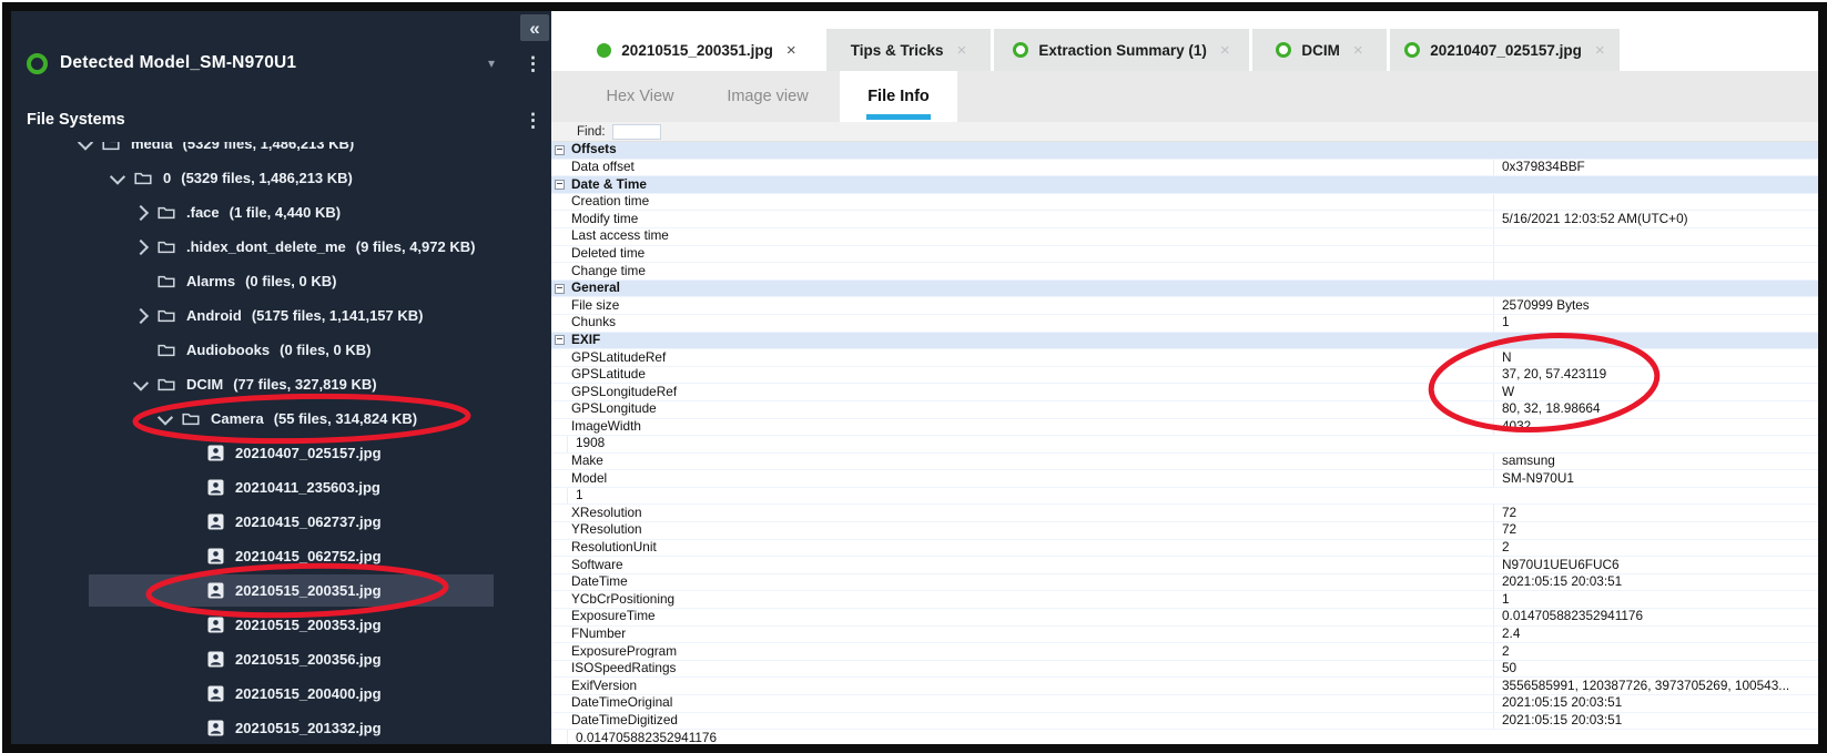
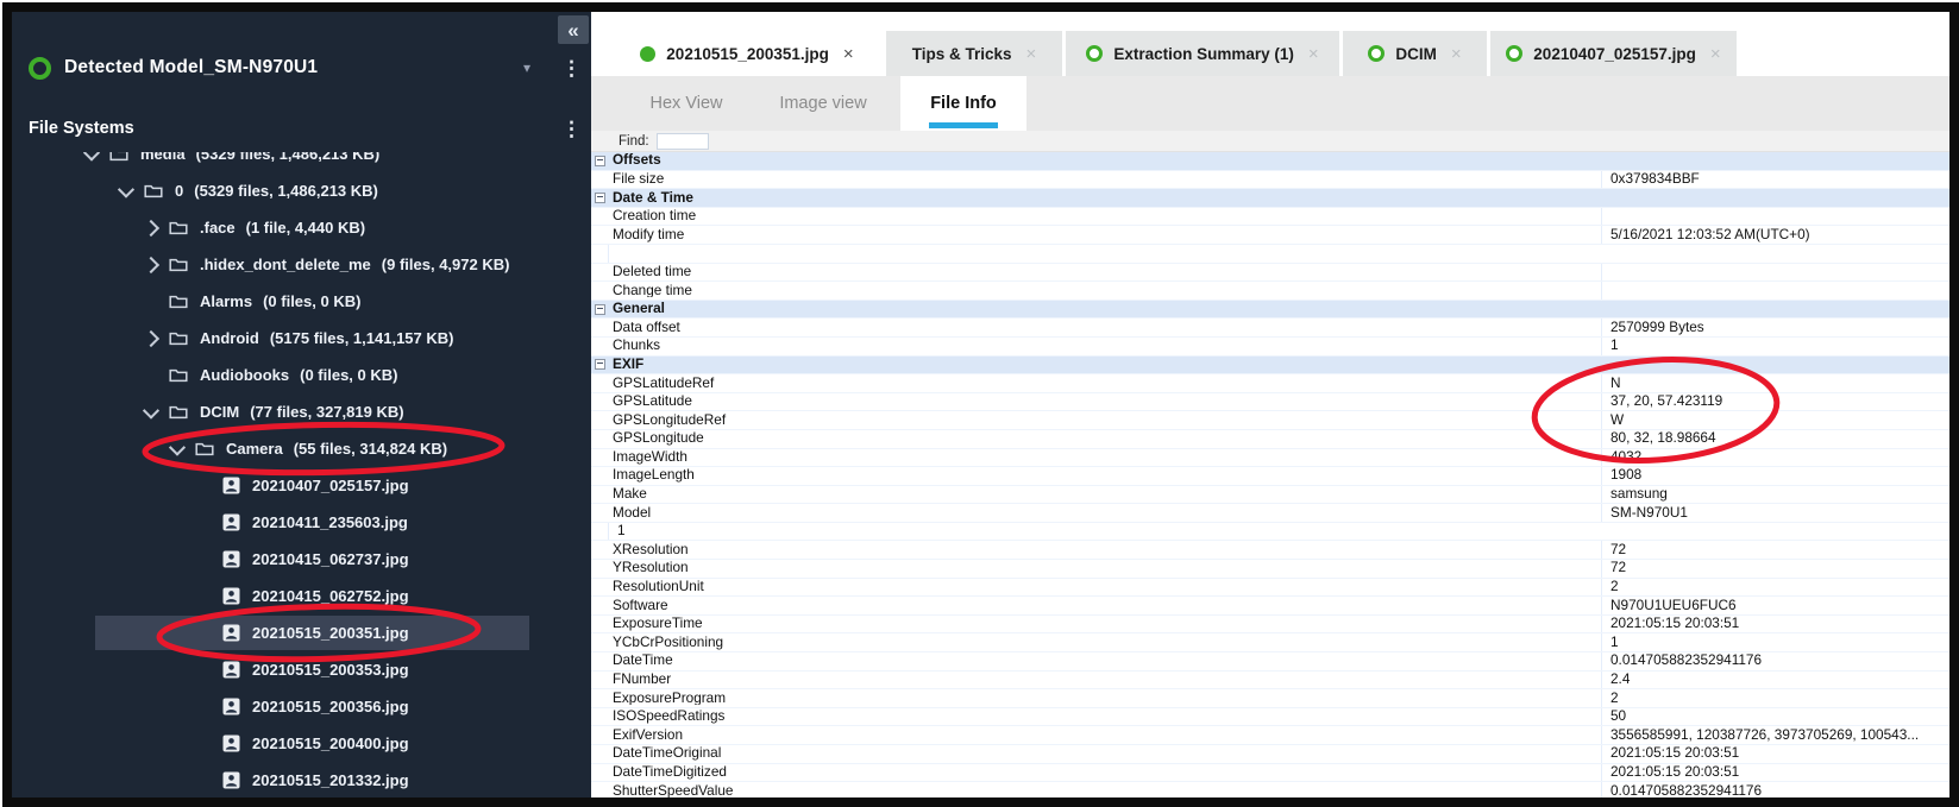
  «
  Detected Model_SM-N970U1
  ▾
  ⋮
  File Systems
  ⋮
  media
  (5329 files, 1,486,213 KB)
  0
  (5329 files, 1,486,213 KB)
  .face
  (1 file, 4,440 KB)
  .hidex_dont_delete_me
  (9 files, 4,972 KB)
  Alarms
  (0 files, 0 KB)
  Android
  (5175 files, 1,141,157 KB)
  Audiobooks
  (0 files, 0 KB)
  DCIM
  (77 files, 327,819 KB)
  Camera
  (55 files, 314,824 KB)
  20210407_025157.jpg
  20210411_235603.jpg
  20210415_062737.jpg
  20210415_062752.jpg
  20210515_200351.jpg
  20210515_200353.jpg
  20210515_200356.jpg
  20210515_200400.jpg
  20210515_201332.jpg
  20210515_200351.jpg
  ×
  Tips & Tricks
  ×
  Extraction Summary (1)
  ×
  DCIM
  ×
  20210407_025157.jpg
  ×
  Hex View
  Image view
  File Info
  Find:
  Offsets
- Data offset
+ File size
  0x379834BBF
  Date & Time
  Creation time
  Modify time
  5/16/2021 12:03:52 AM(UTC+0)
- Last access time
  Deleted time
  Change time
  General
- File size
+ Data offset
  2570999 Bytes
  Chunks
  1
  EXIF
  GPSLatitudeRef
  N
  GPSLatitude
  37, 20, 57.423119
  GPSLongitudeRef
  W
  GPSLongitude
  80, 32, 18.98664
  ImageWidth
  4032
+ ImageLength
  1908
  Make
  samsung
  Model
  SM-N970U1
  1
  XResolution
  72
  YResolution
  72
  ResolutionUnit
  2
  Software
  N970U1UEU6FUC6
- DateTime
+ ExposureTime
  2021:05:15 20:03:51
  YCbCrPositioning
  1
- ExposureTime
+ DateTime
  0.014705882352941176
  FNumber
  2.4
  ExposureProgram
  2
  ISOSpeedRatings
  50
  ExifVersion
  3556585991, 120387726, 3973705269, 100543...
  DateTimeOriginal
  2021:05:15 20:03:51
  DateTimeDigitized
  2021:05:15 20:03:51
+ ShutterSpeedValue
  0.014705882352941176
